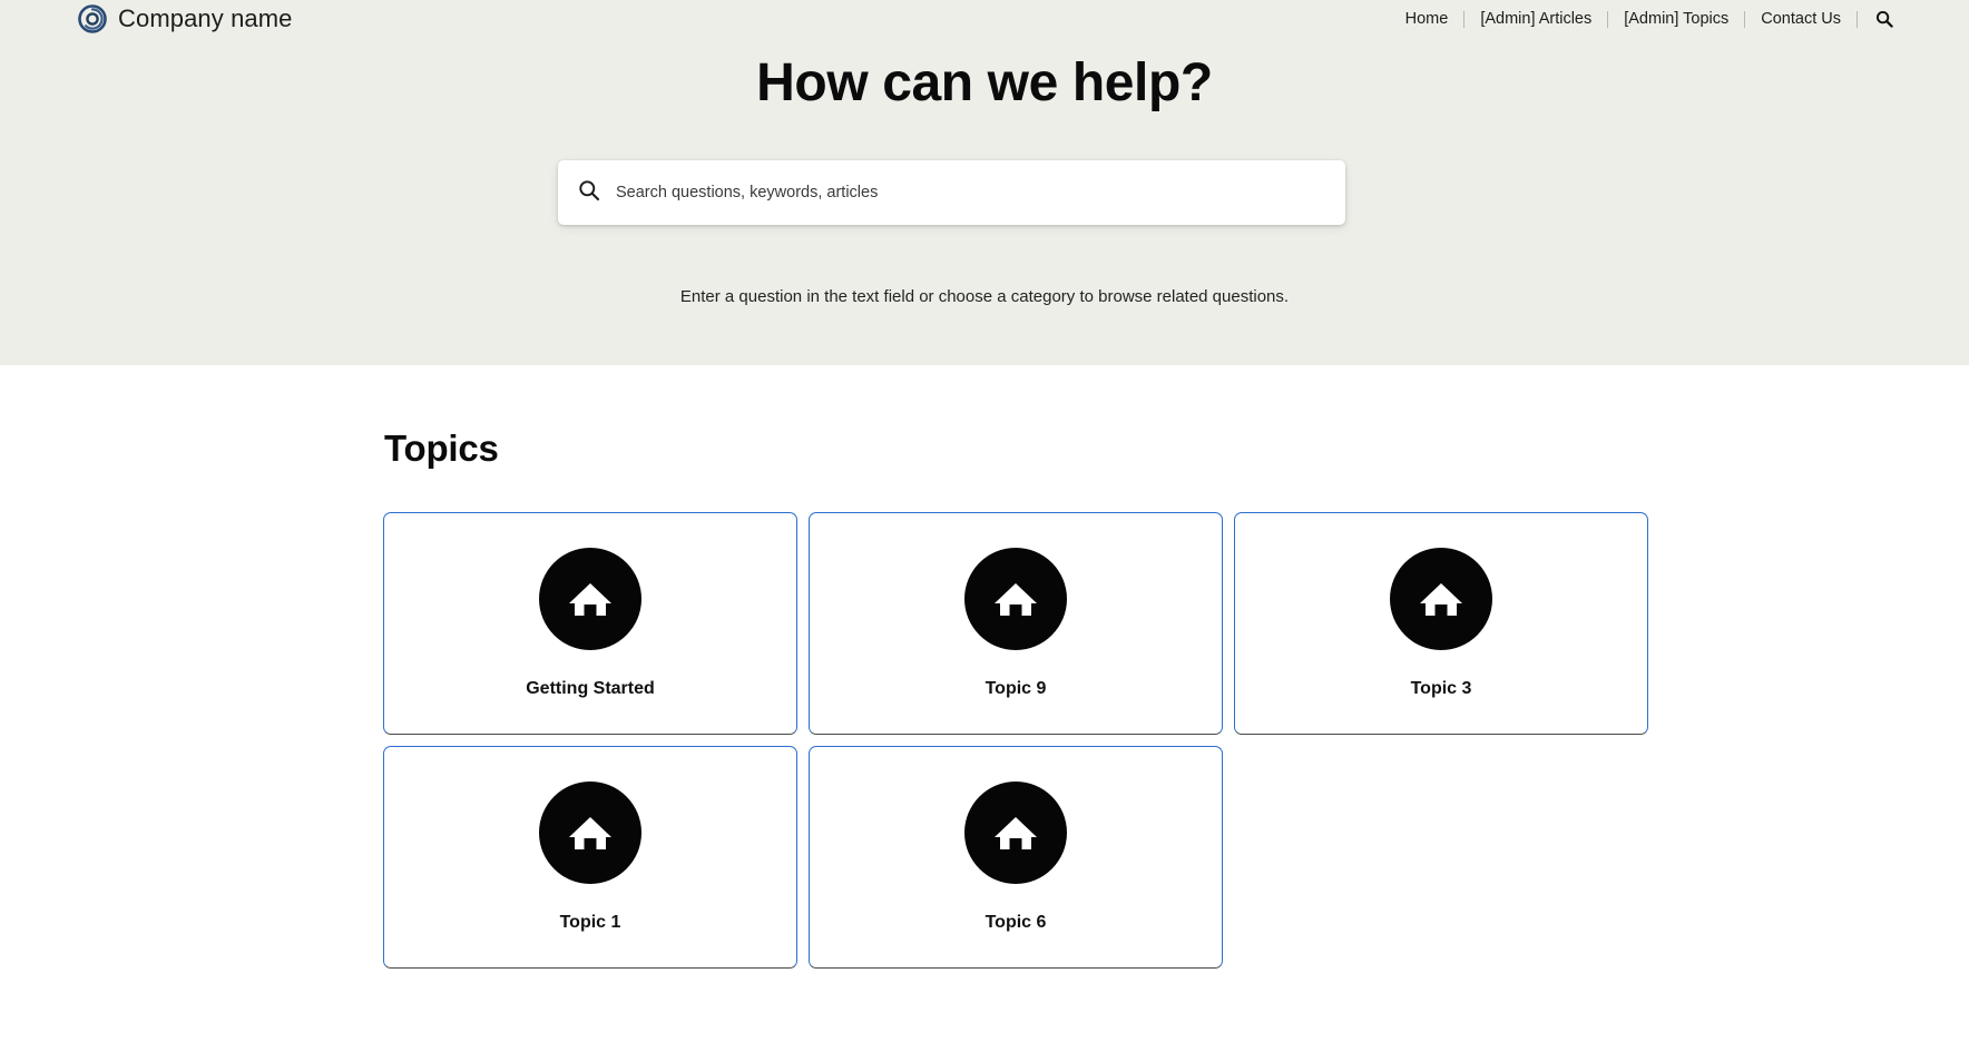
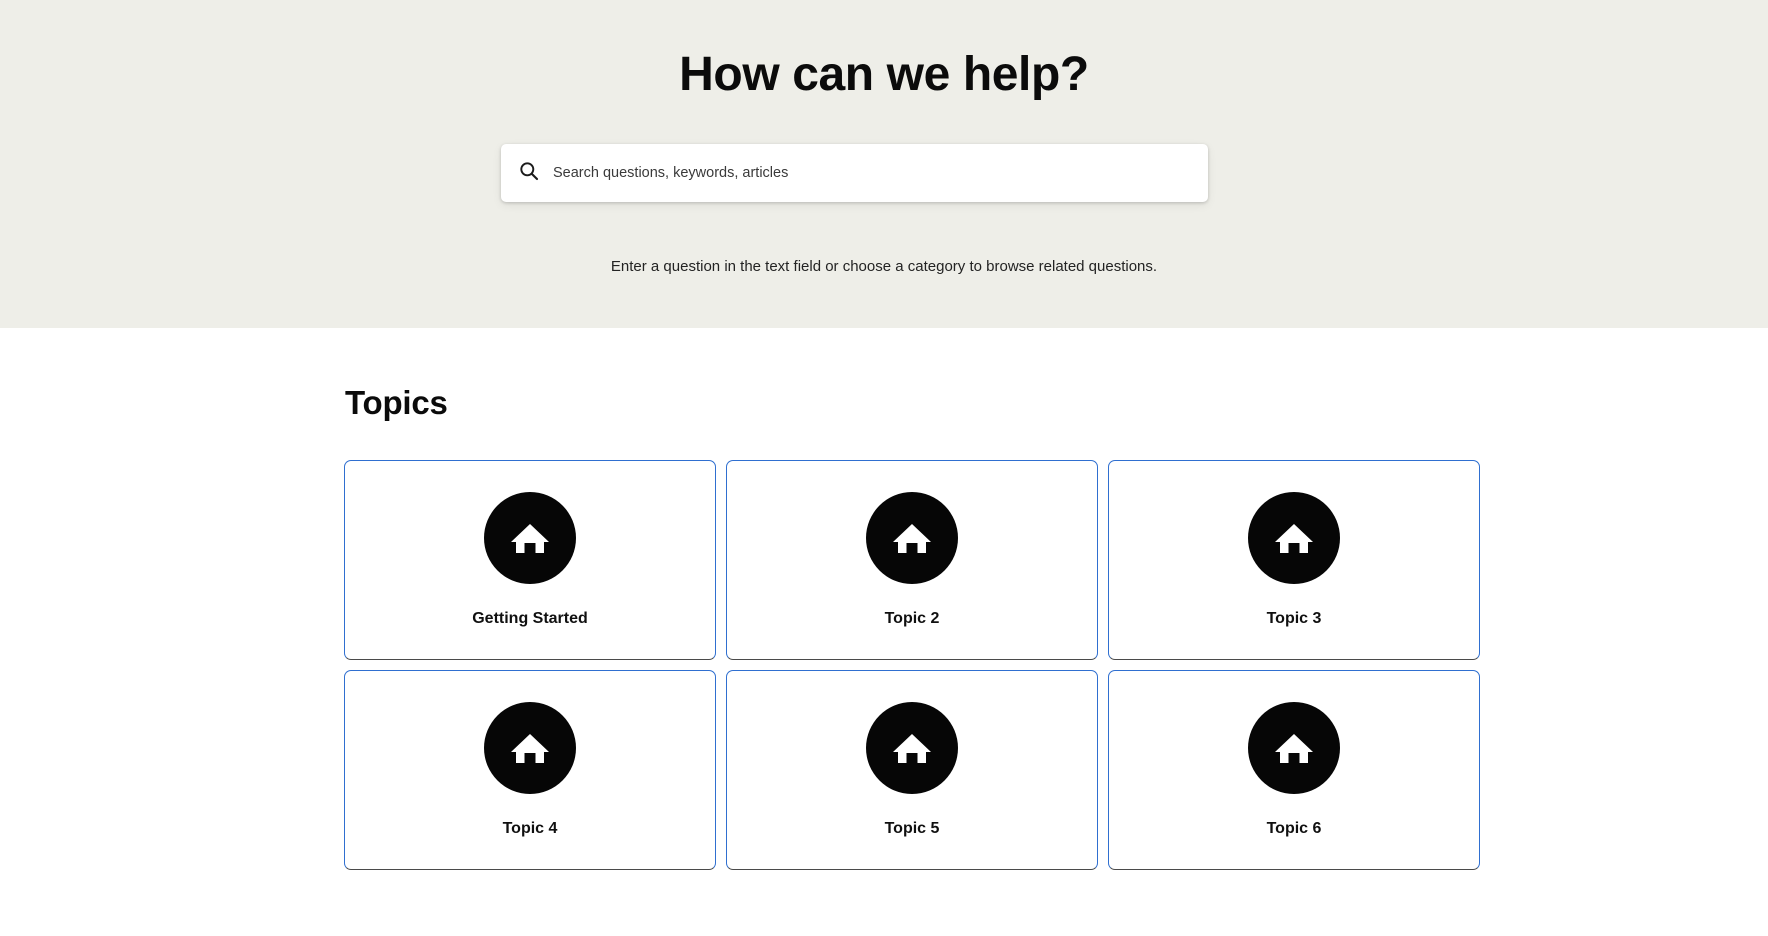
- Company name
- Home
- [Admin] Articles
- [Admin] Topics
- Contact Us
  How can we help?
  Search questions, keywords, articles
  Enter a question in the text field or choose a category to browse related questions.
  Topics
  Getting Started
- Topic 9
+ Topic 2
  Topic 3
+ Topic 4
- Topic 1
+ Topic 5
  Topic 6
